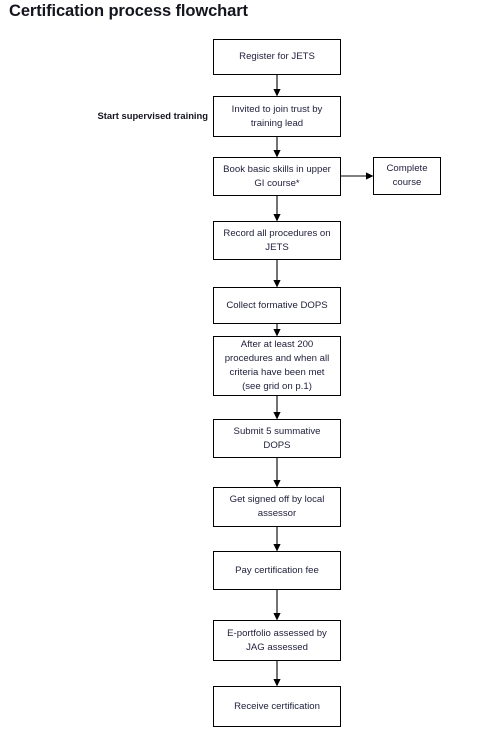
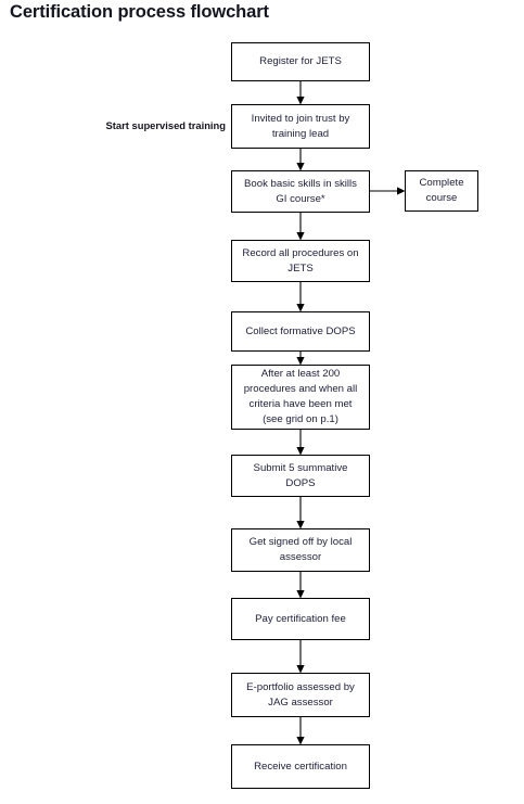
  Certification process flowchart
  Register for JETS
  Invited to join trust by training lead
- Book basic skills in upper GI course*
+ Book basic skills in skills GI course*
  Complete course
  Record all procedures on JETS
  Collect formative DOPS
  After at least 200 procedures and when all criteria have been met (see grid on p.1)
  Submit 5 summative DOPS
  Get signed off by local assessor
  Pay certification fee
- E-portfolio assessed by JAG assessed
+ E-portfolio assessed by JAG assessor
  Receive certification
  Start supervised training
